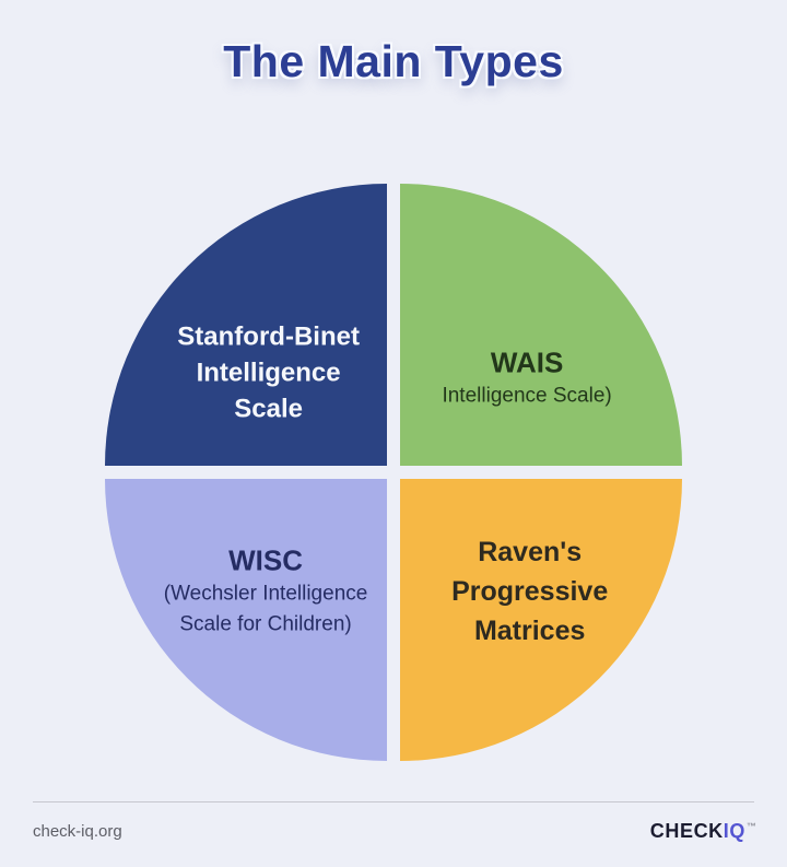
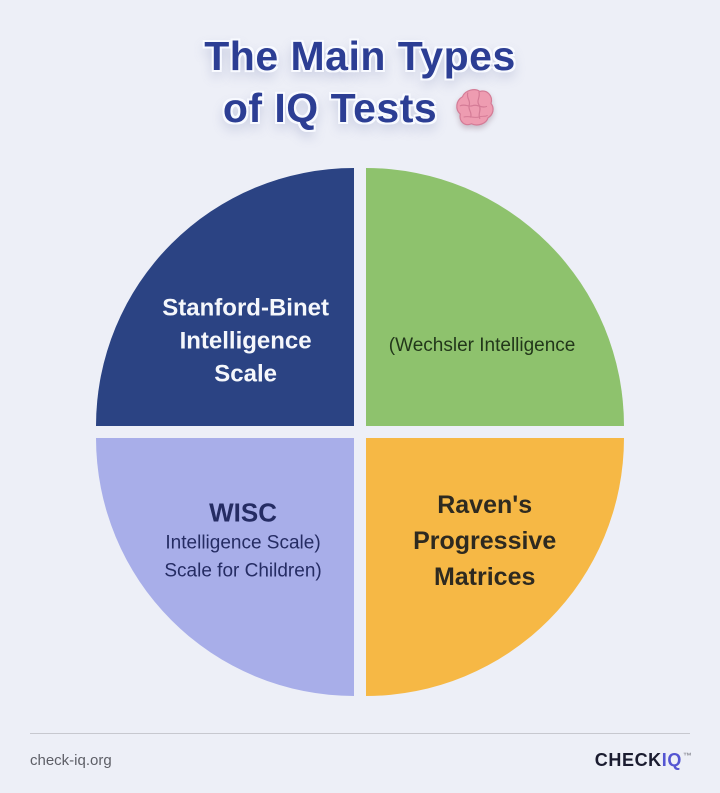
  The Main Types
+ of IQ Tests
  Stanford-Binet
  Intelligence
  Scale
- WAIS
- Intelligence Scale)
+ (Wechsler Intelligence
  WISC
- (Wechsler Intelligence
+ Intelligence Scale)
  Scale for Children)
  Raven's
  Progressive
  Matrices
  check-iq.org
  CHECKIQ™
